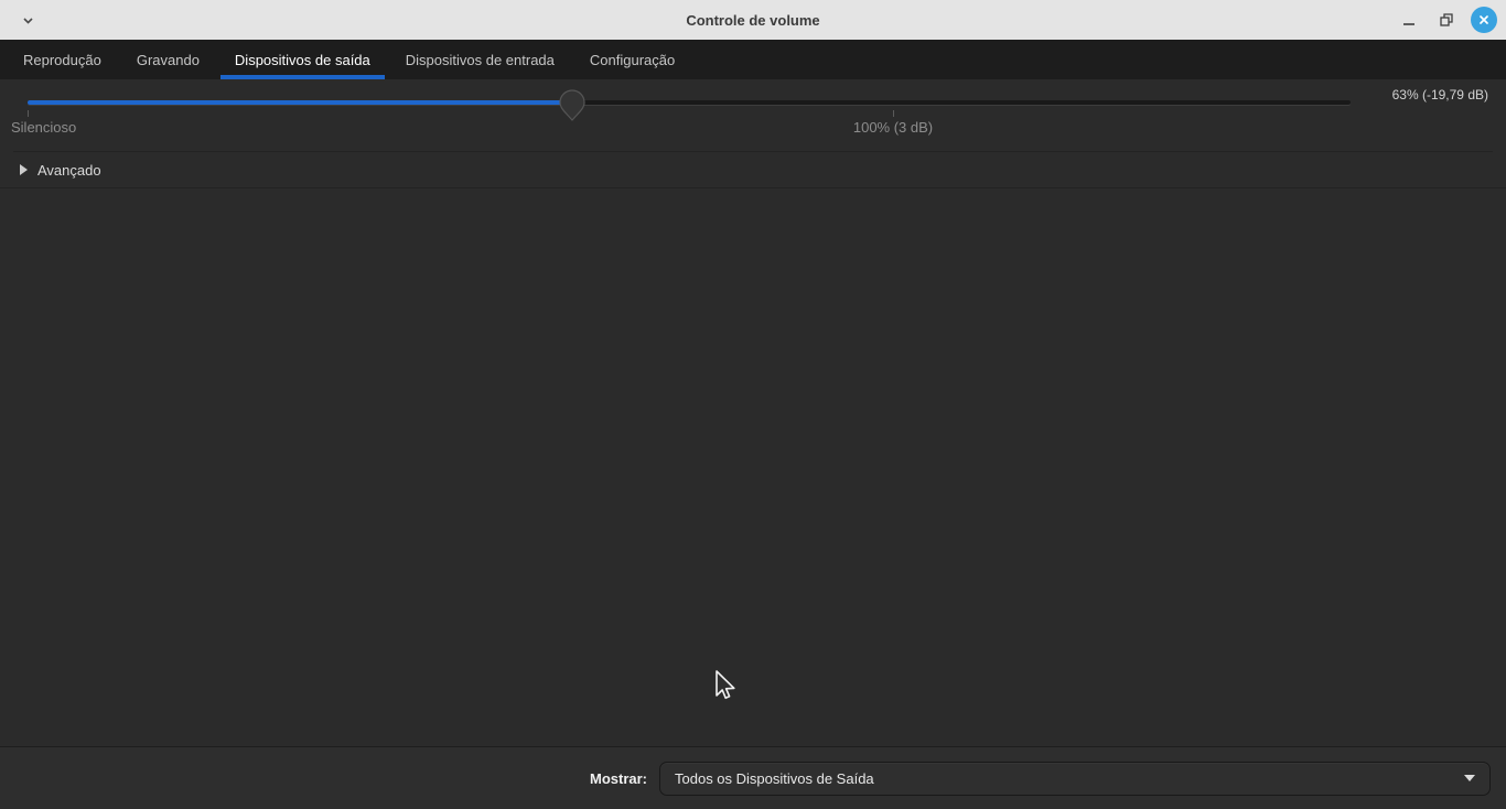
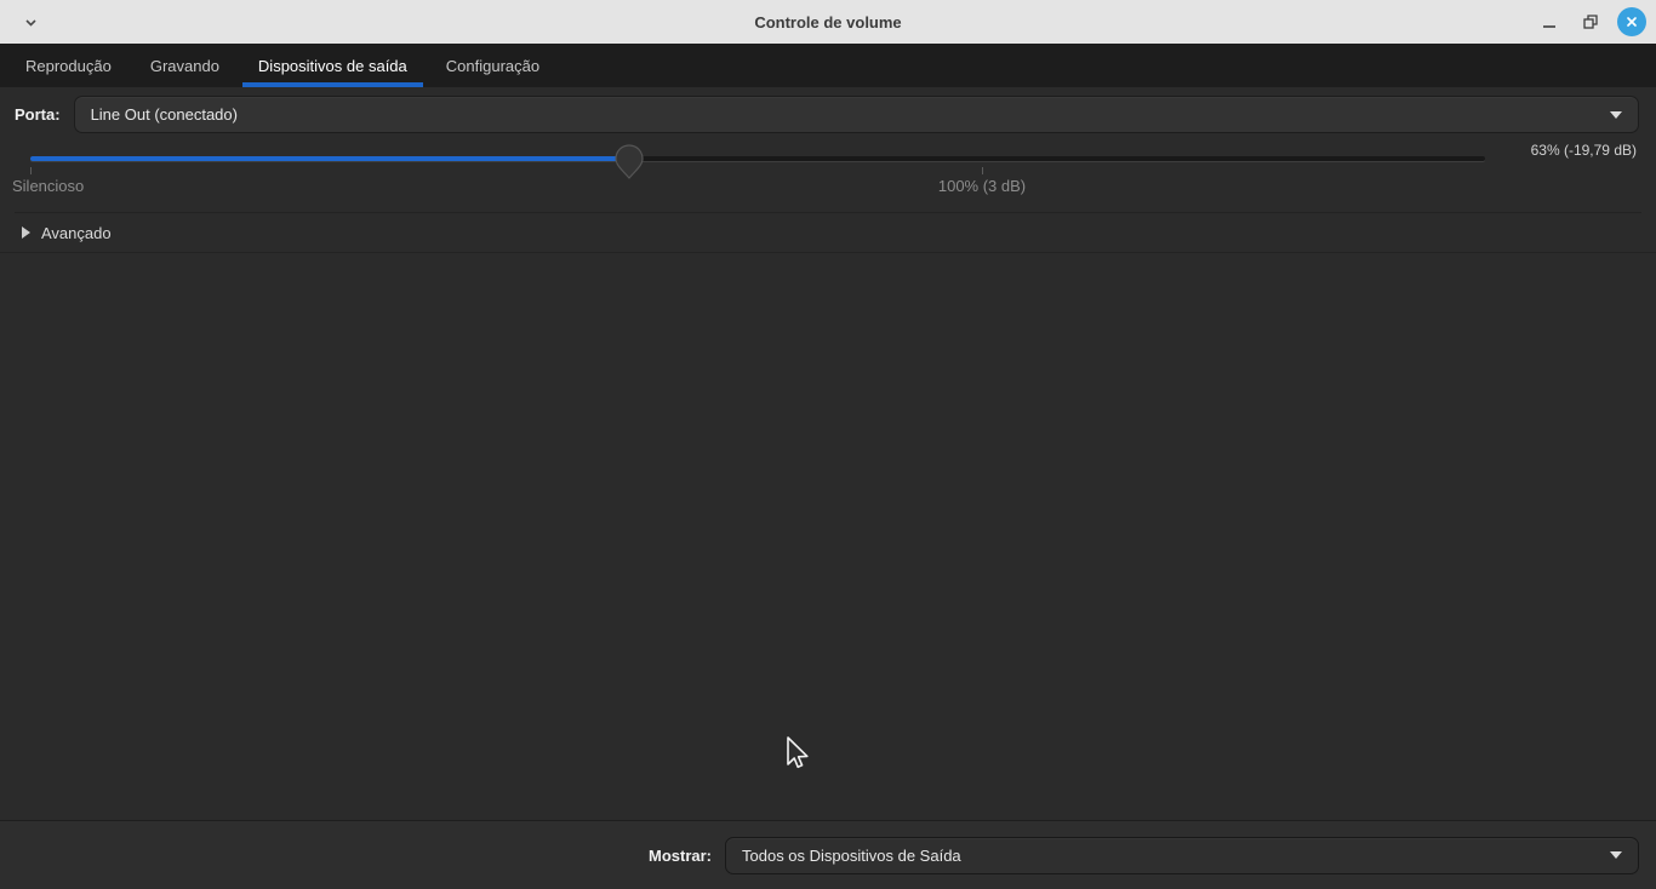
  Controle de volume
  Reprodução
  Gravando
  Dispositivos de saída
- Dispositivos de entrada
  Configuração
+ Porta:
+ Line Out (conectado)
  63% (-19,79 dB)
  Silencioso
  100% (3 dB)
  Avançado
  Mostrar:
  Todos os Dispositivos de Saída
